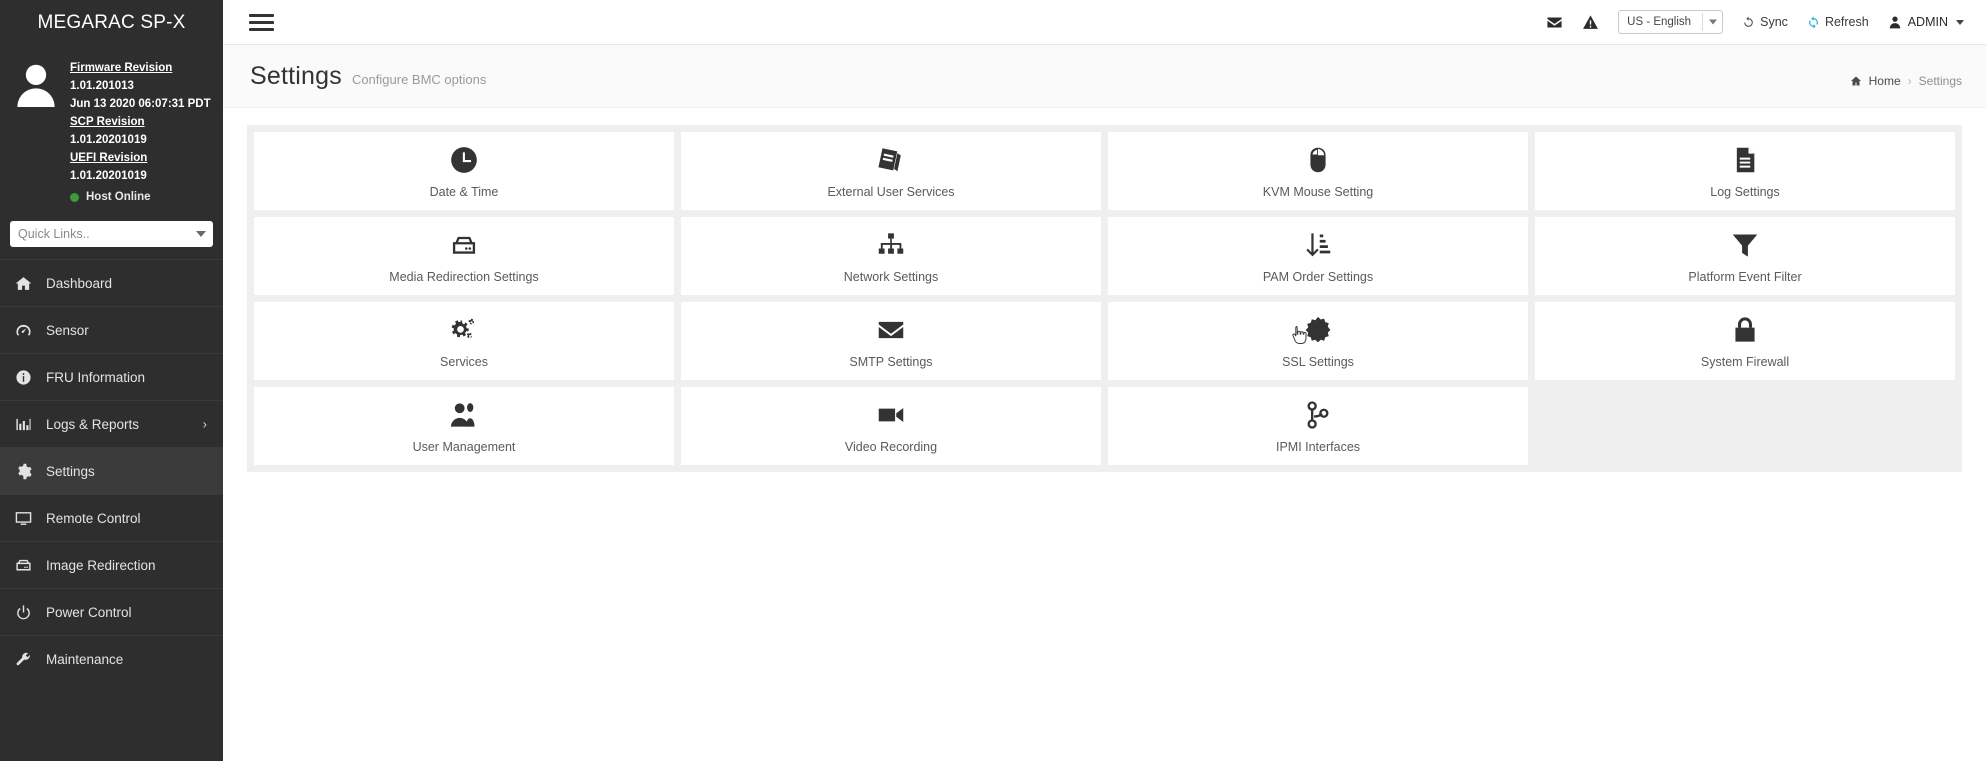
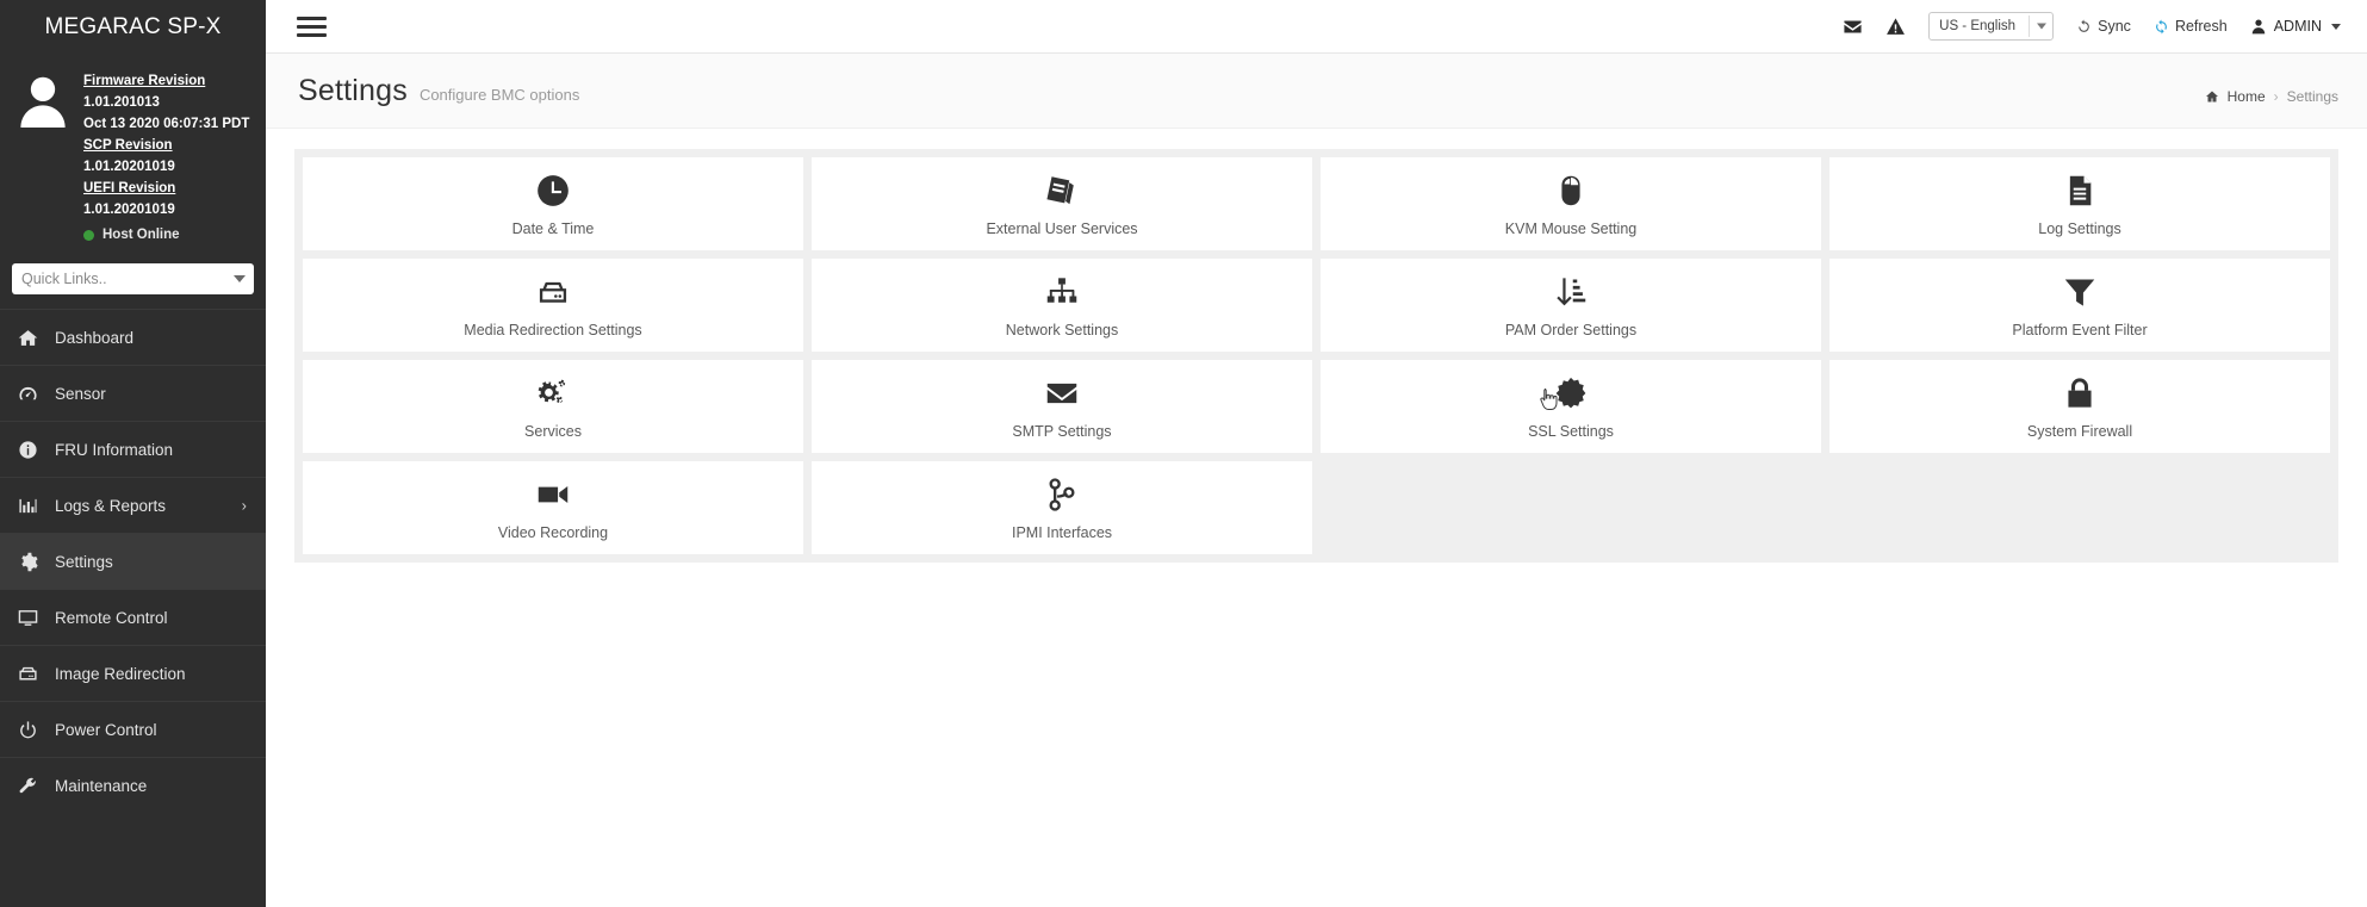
  MEGARAC SP-X
  Firmware Revision
  1.01.201013
- Jun 13 2020 06:07:31 PDT
+ Oct 13 2020 06:07:31 PDT
  SCP Revision
  1.01.20201019
  UEFI Revision
  1.01.20201019
  Host Online
  Quick Links..
  Dashboard
  Sensor
  FRU Information
  Logs & Reports
  ›
  Settings
  Remote Control
  Image Redirection
  Power Control
  Maintenance
  US - English
  Sync
  Refresh
  ADMIN
  Settings
  Configure BMC options
  Home
  ›
  Settings
  Date & Time
  External User Services
  KVM Mouse Setting
  Log Settings
  Media Redirection Settings
  Network Settings
  PAM Order Settings
  Platform Event Filter
  Services
  SMTP Settings
  SSL Settings
  System Firewall
- User Management
  Video Recording
  IPMI Interfaces
